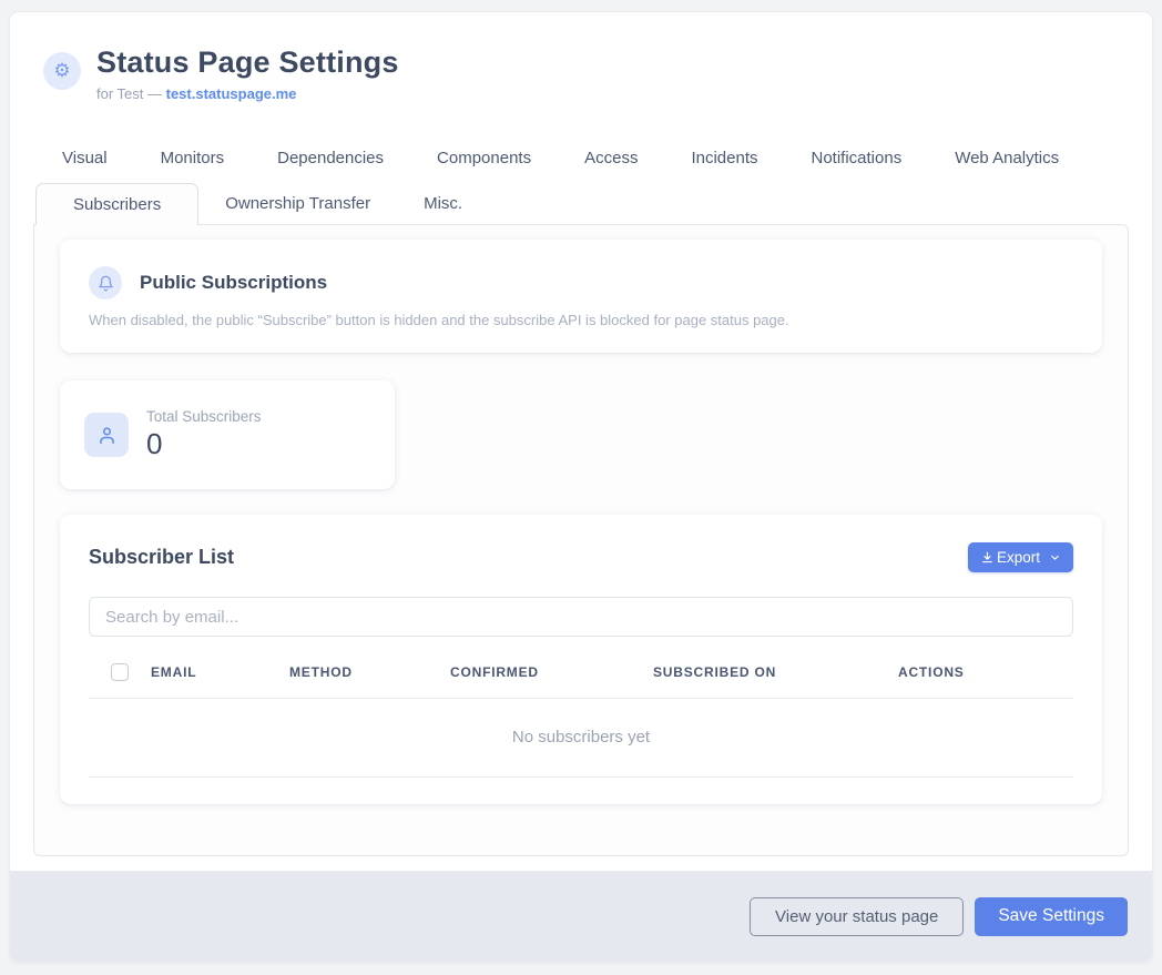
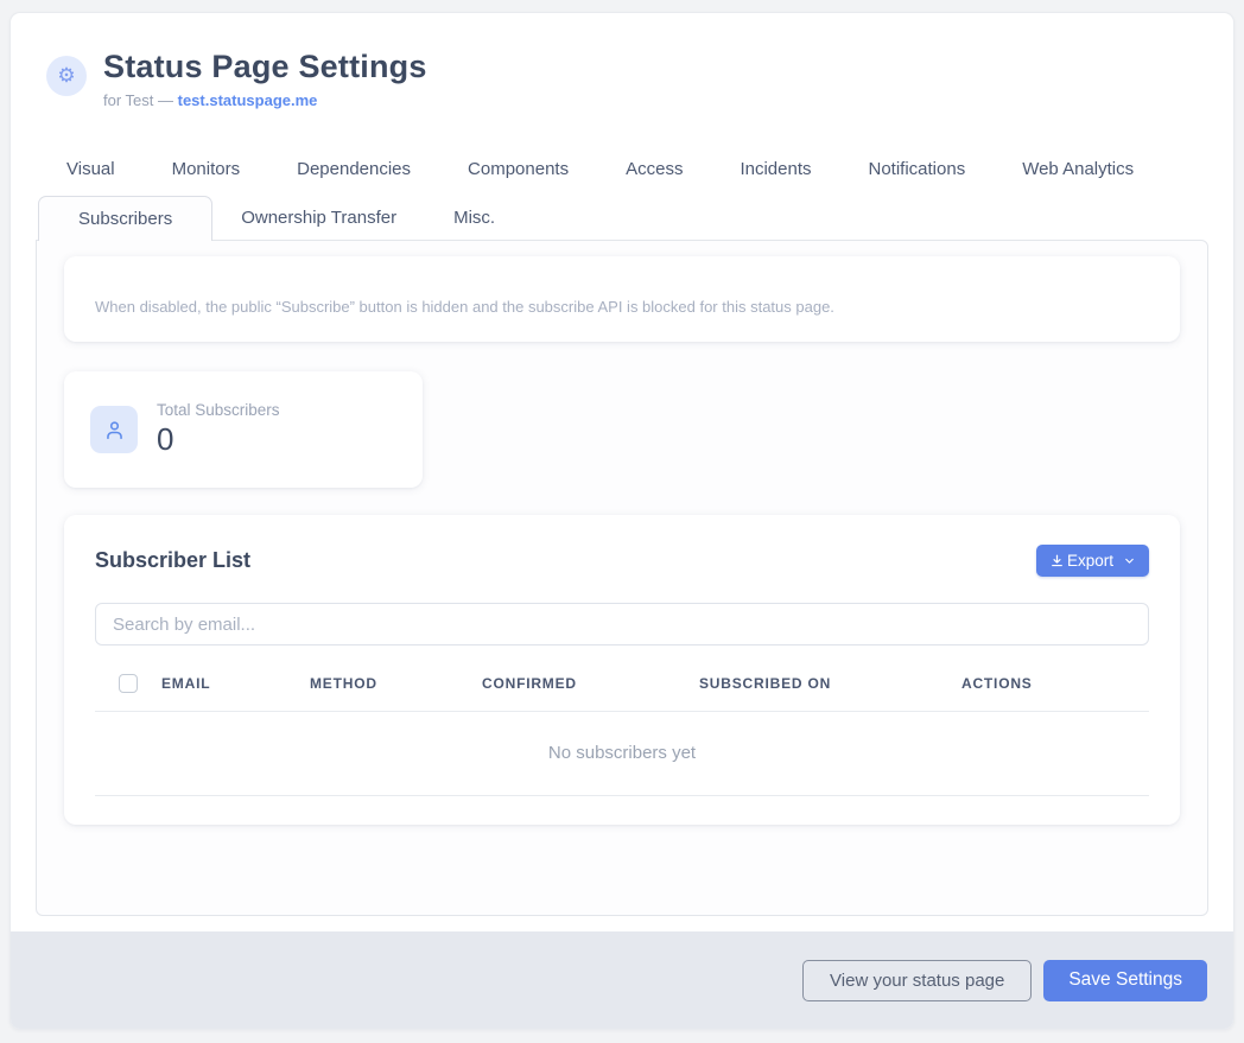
  ⚙
  Status Page Settings
  for Test — test.statuspage.me
  Visual
  Monitors
  Dependencies
  Components
  Access
  Incidents
  Notifications
  Web Analytics
  Subscribers
  Ownership Transfer
  Misc.
- Public Subscriptions
- When disabled, the public “Subscribe” button is hidden and the subscribe API is blocked for page status page.
+ When disabled, the public “Subscribe” button is hidden and the subscribe API is blocked for this status page.
  Total Subscribers
  0
  Subscriber List
  Export
  Search by email...
  EMAIL
  METHOD
  CONFIRMED
  SUBSCRIBED ON
  ACTIONS
  No subscribers yet
  View your status page
  Save Settings
